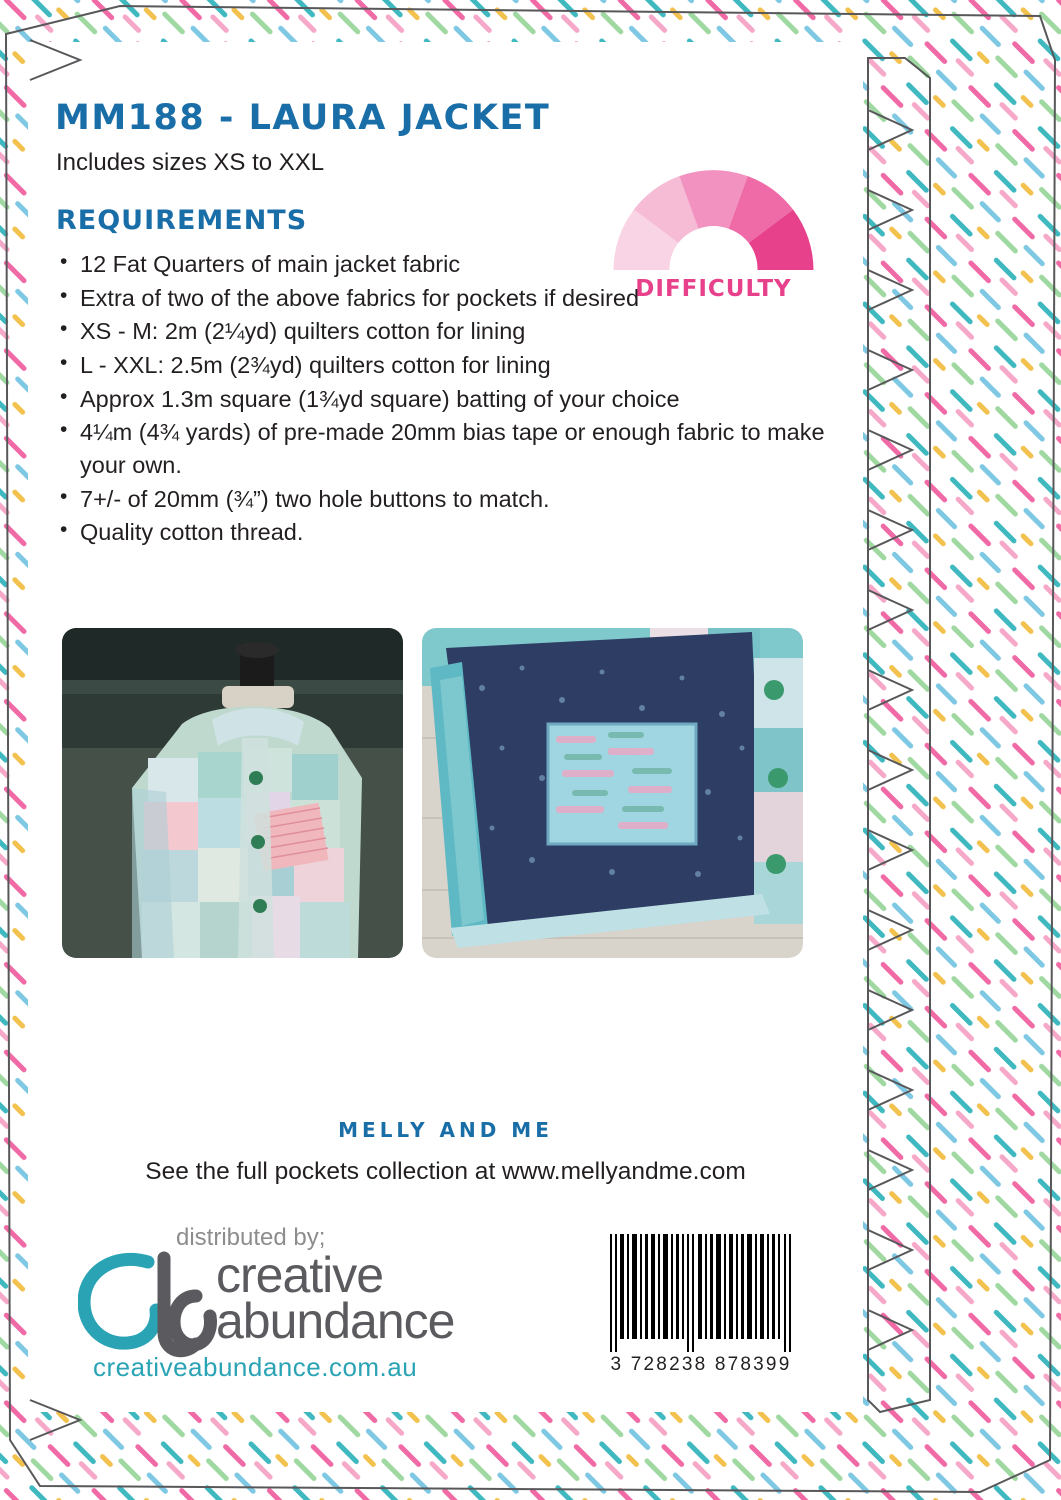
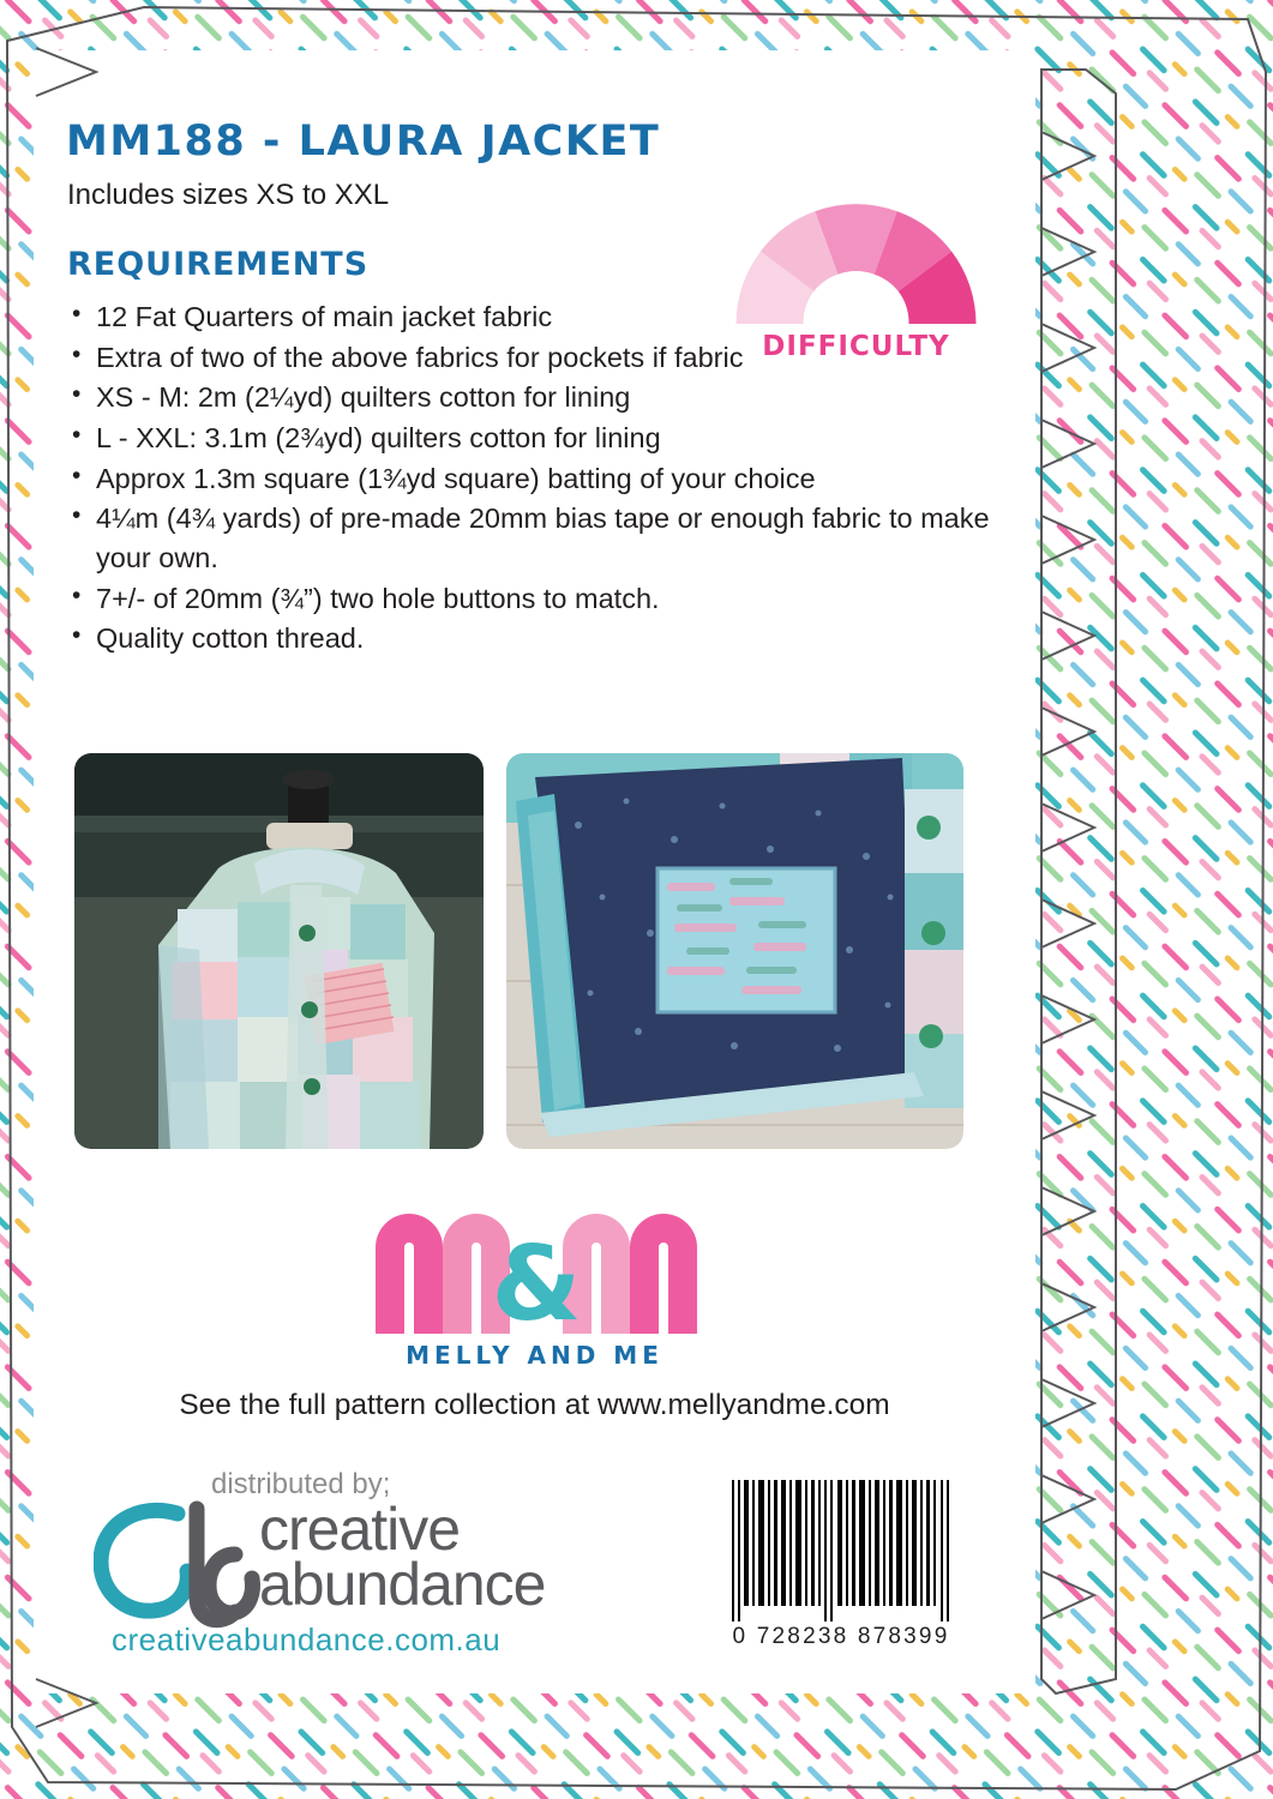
  MM188 - LAURA JACKET
  Includes sizes XS to XXL
  REQUIREMENTS
  12 Fat Quarters of main jacket fabric
- Extra of two of the above fabrics for pockets if desired
+ Extra of two of the above fabrics for pockets if fabric
  XS - M: 2m (2¼yd) quilters cotton for lining
- L - XXL: 2.5m (2¾yd) quilters cotton for lining
+ L - XXL: 3.1m (2¾yd) quilters cotton for lining
  Approx 1.3m square (1¾yd square) batting of your choice
  4¼m (4¾ yards) of pre-made 20mm bias tape or enough fabric to make your own.
  7+/- of 20mm (¾”) two hole buttons to match.
  Quality cotton thread.
  DIFFICULTY
+ &
  MELLY AND ME
- See the full pockets collection at www.mellyandme.com
+ See the full pattern collection at www.mellyandme.com
  distributed by;
  creative
  abundance
  creativeabundance.com.au
- 3 728238 878399
+ 0 728238 878399
